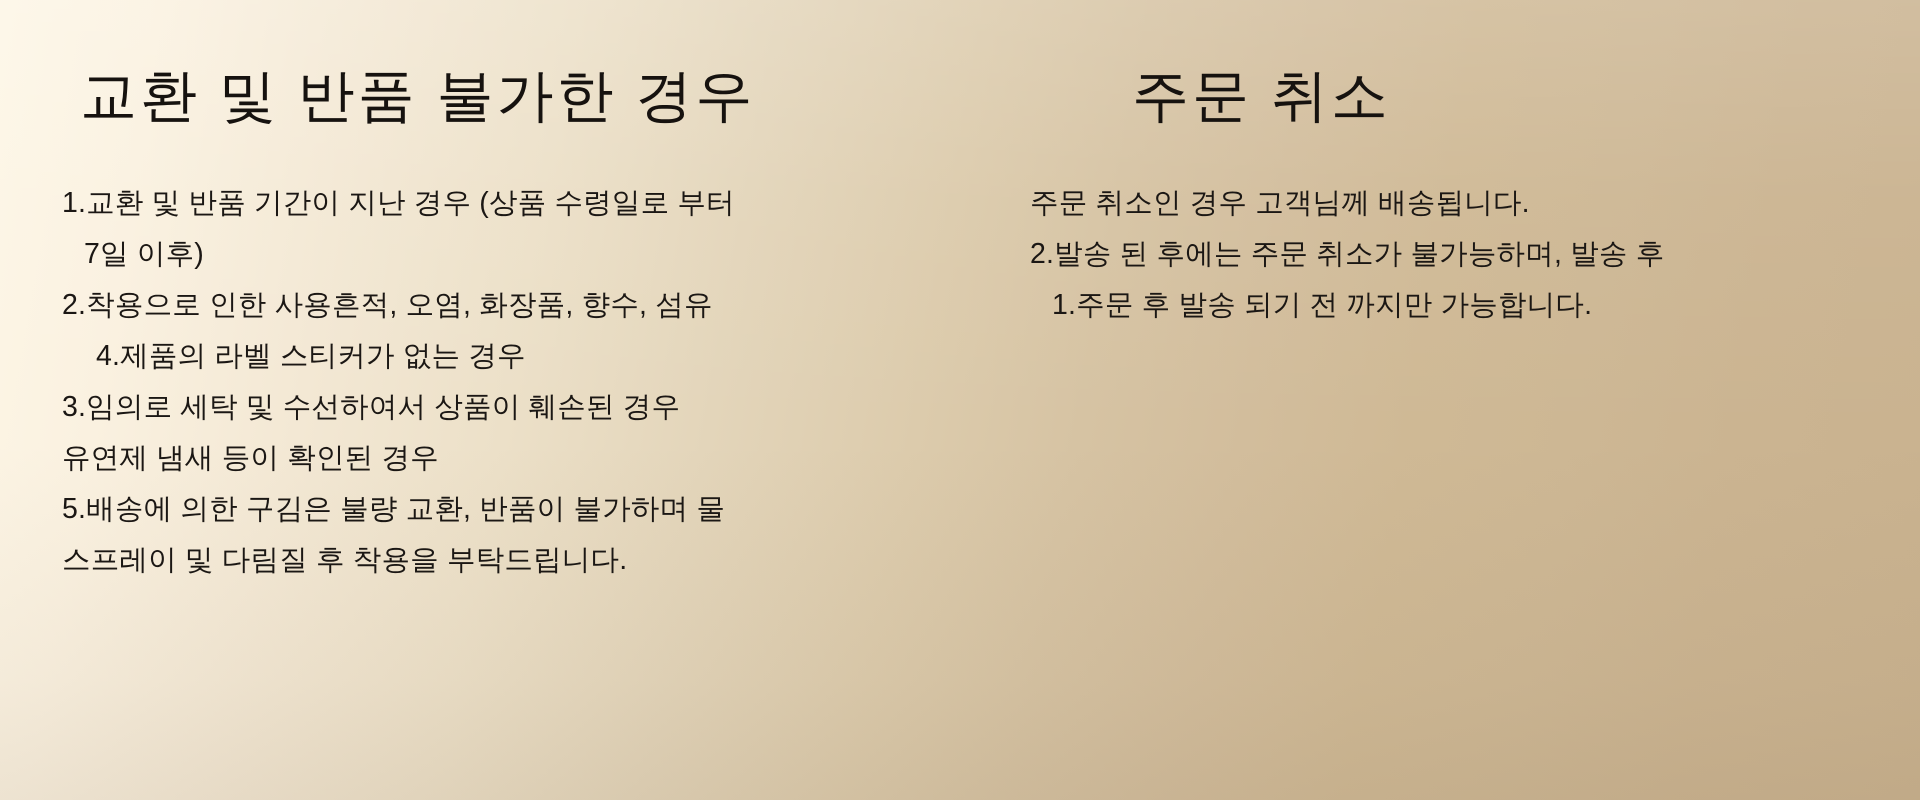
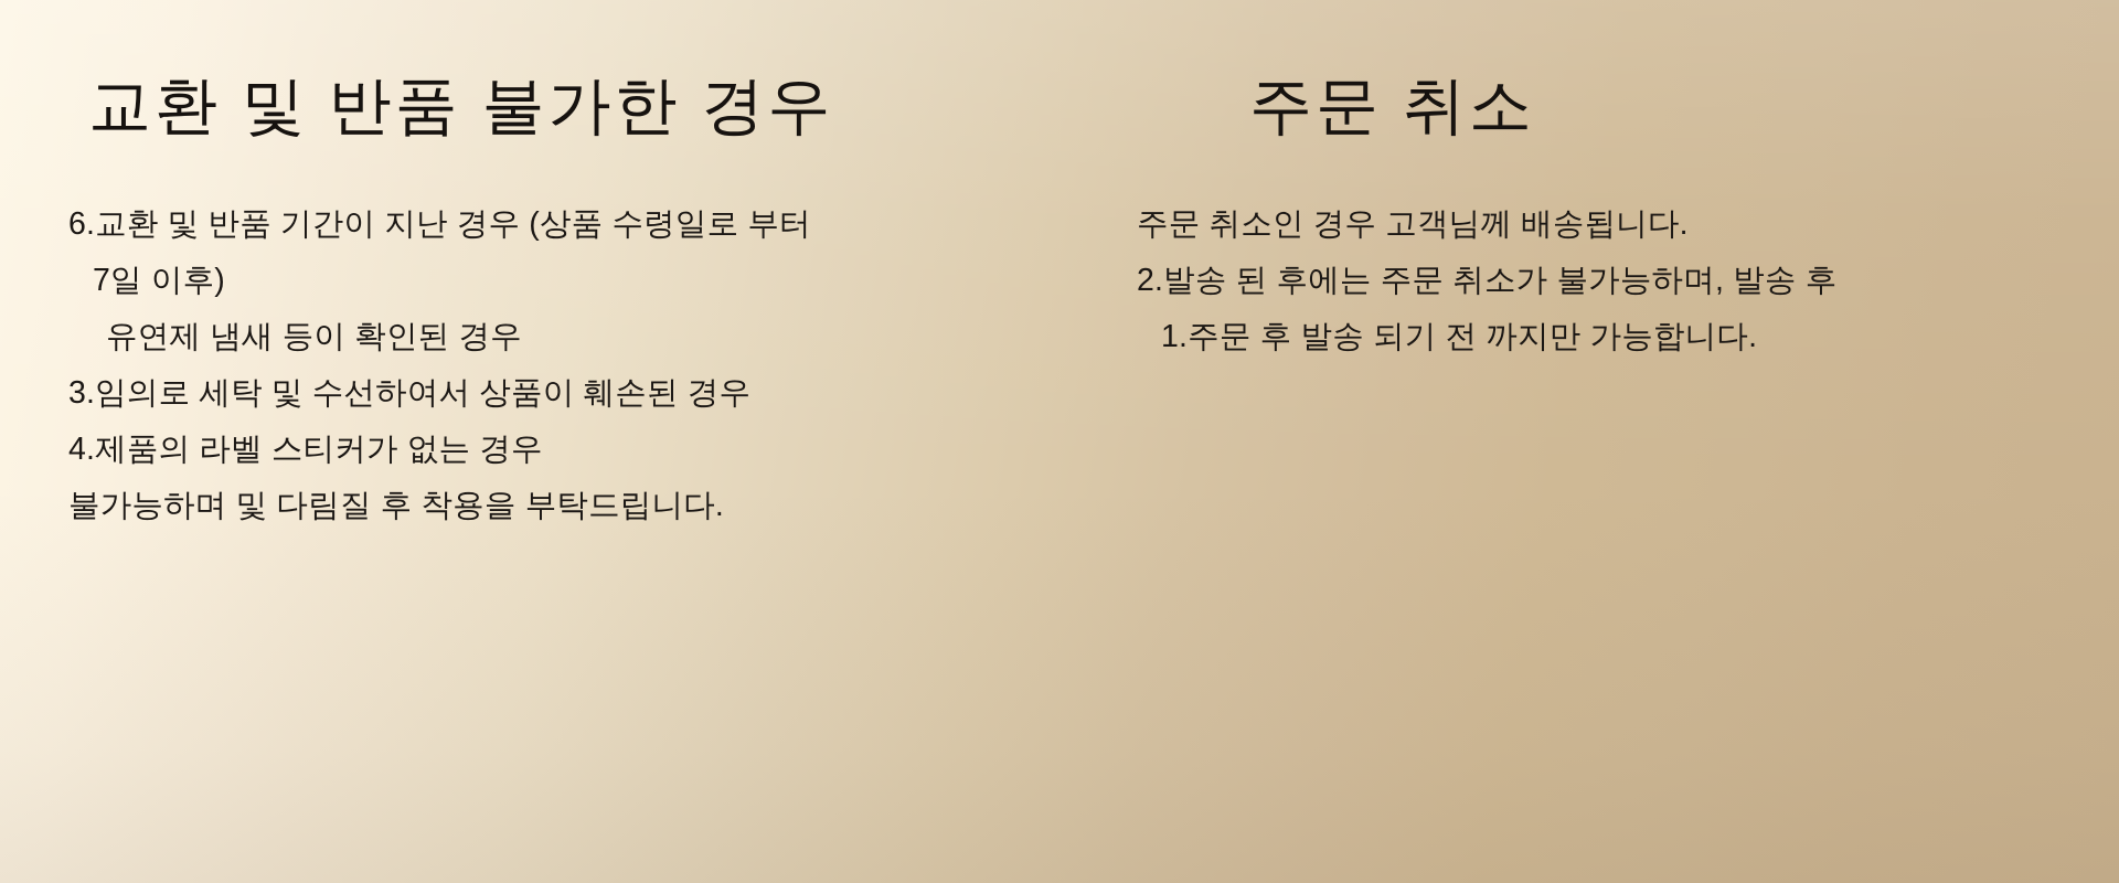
  교환 및 반품 불가한 경우
- 1.교환 및 반품 기간이 지난 경우 (상품 수령일로 부터
+ 6.교환 및 반품 기간이 지난 경우 (상품 수령일로 부터
  7일 이후)
- 2.착용으로 인한 사용흔적, 오염, 화장품, 향수, 섬유
- 4.제품의 라벨 스티커가 없는 경우
+ 유연제 냄새 등이 확인된 경우
  3.임의로 세탁 및 수선하여서 상품이 훼손된 경우
- 유연제 냄새 등이 확인된 경우
+ 4.제품의 라벨 스티커가 없는 경우
- 5.배송에 의한 구김은 불량 교환, 반품이 불가하며 물
- 스프레이 및 다림질 후 착용을 부탁드립니다.
+ 불가능하며 및 다림질 후 착용을 부탁드립니다.
  주문 취소
  주문 취소인 경우 고객님께 배송됩니다.
  2.발송 된 후에는 주문 취소가 불가능하며, 발송 후
  1.주문 후 발송 되기 전 까지만 가능합니다.
